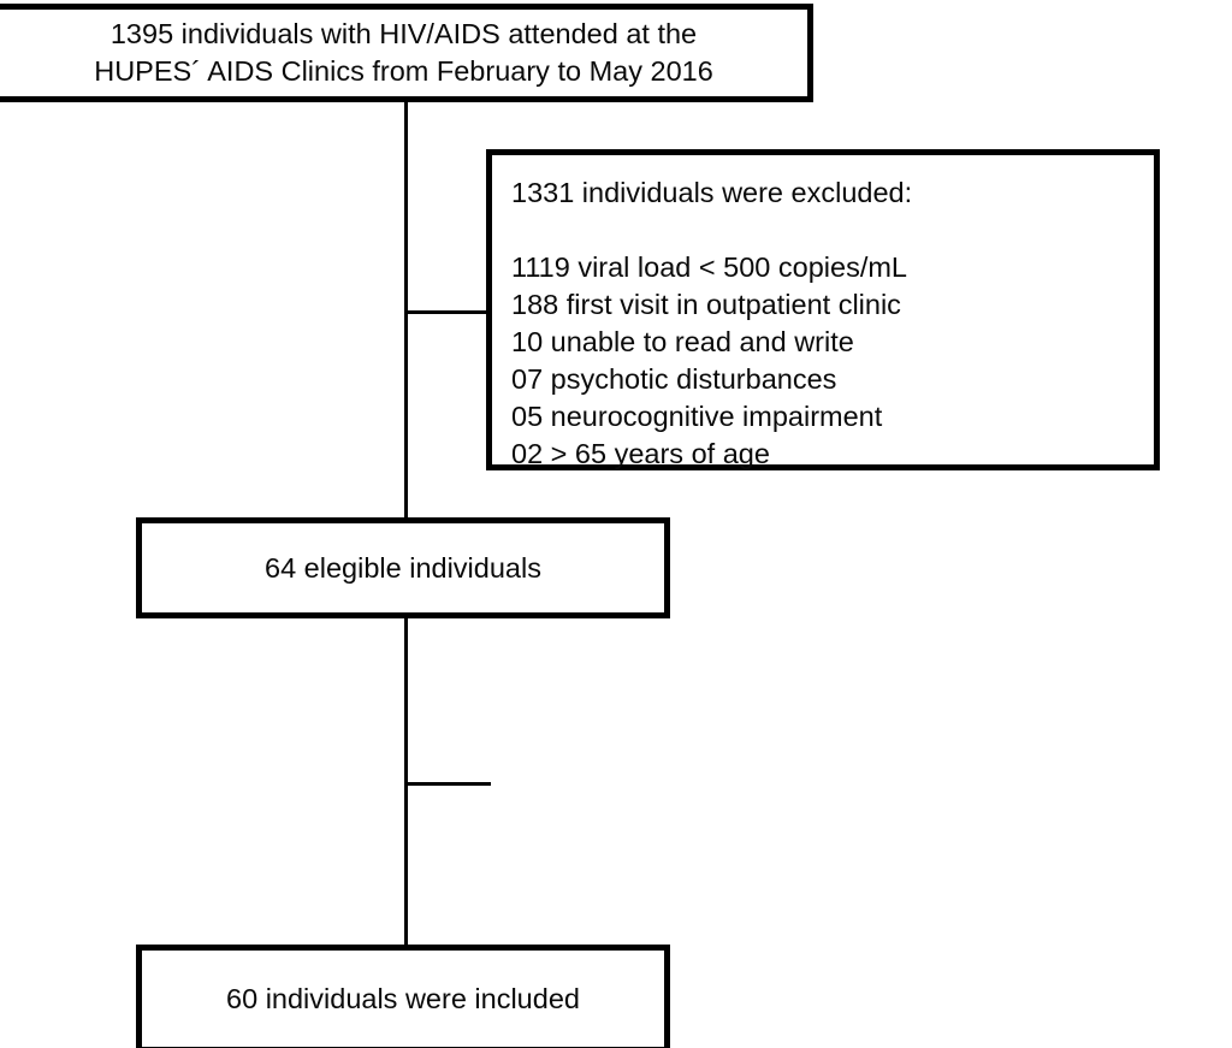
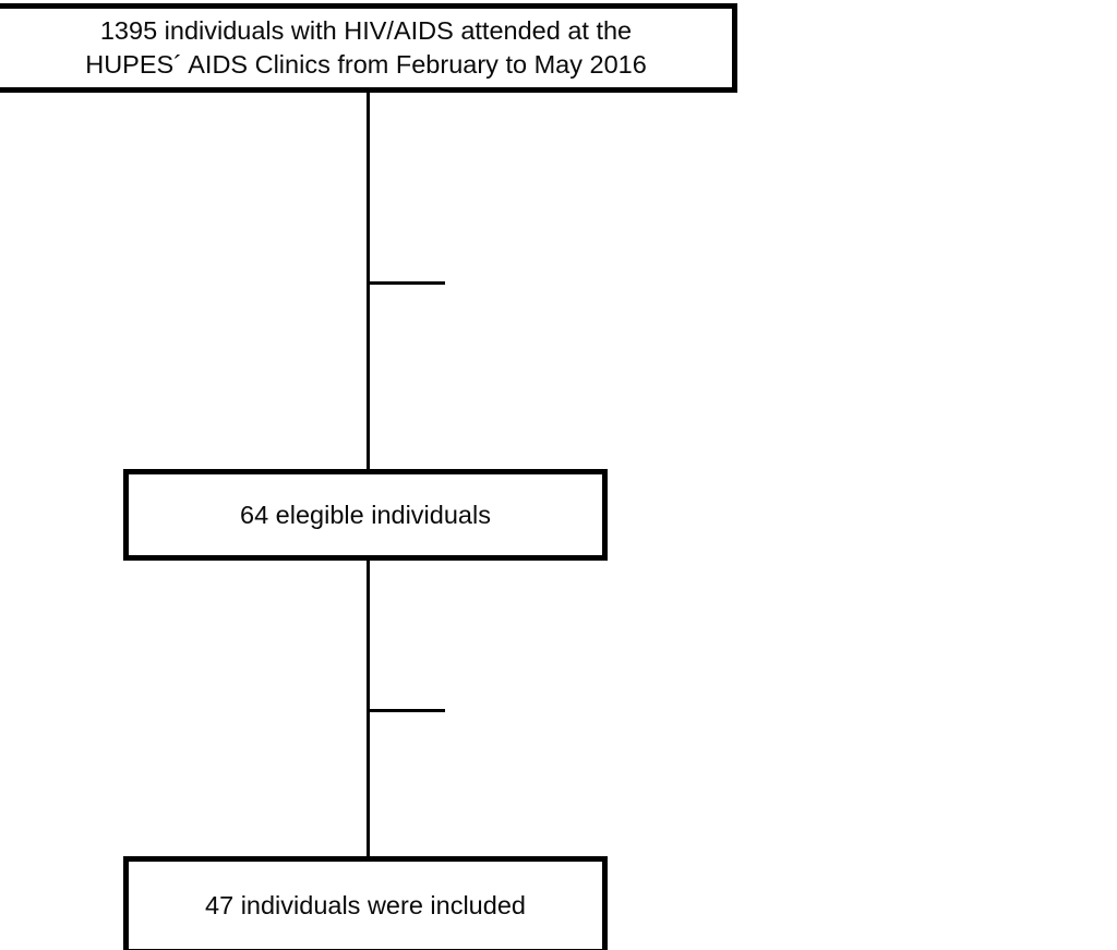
  1395 individuals with HIV/AIDS attended at the
  HUPES´ AIDS Clinics from February to May 2016
- 1331 individuals were excluded:
- 1119 viral load < 500 copies/mL
- 188 first visit in outpatient clinic
- 10 unable to read and write
- 07 psychotic disturbances
- 05 neurocognitive impairment
- 02 > 65 years of age
  64 elegible individuals
- 60 individuals were included
+ 47 individuals were included
